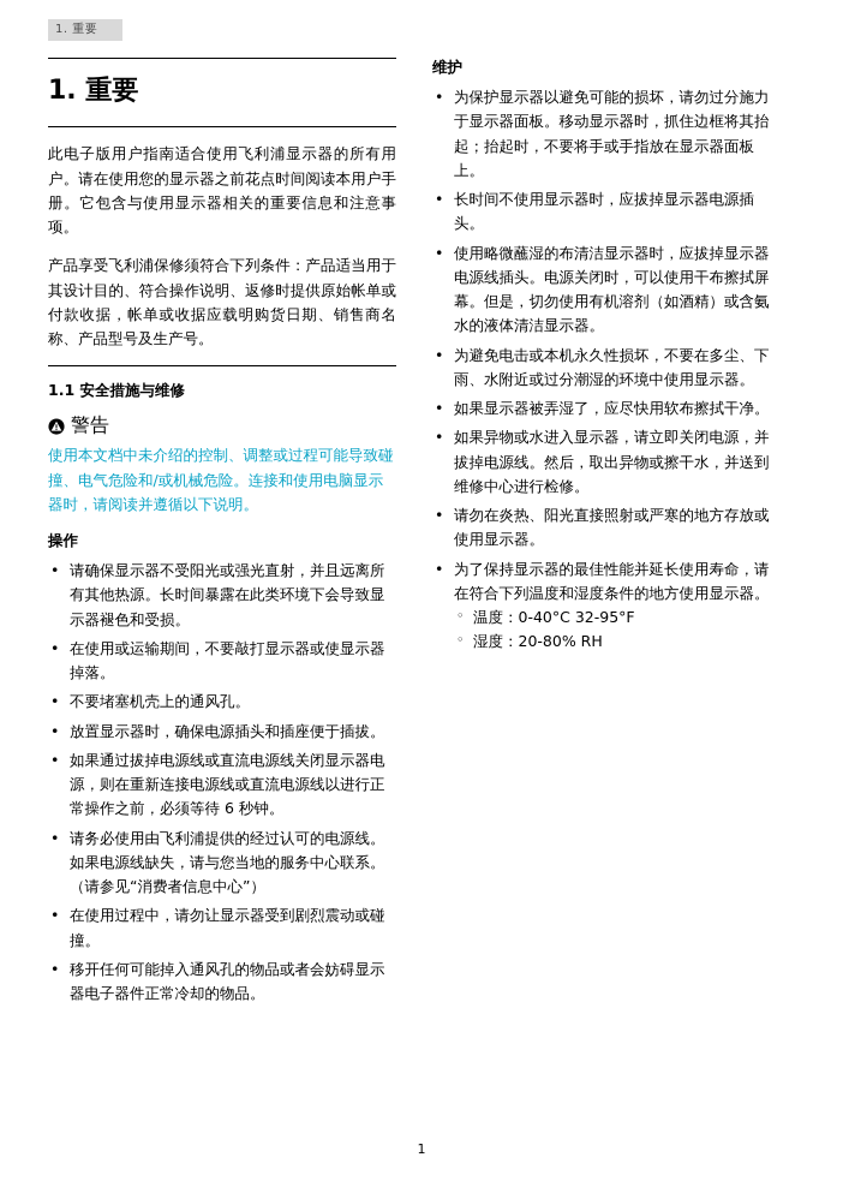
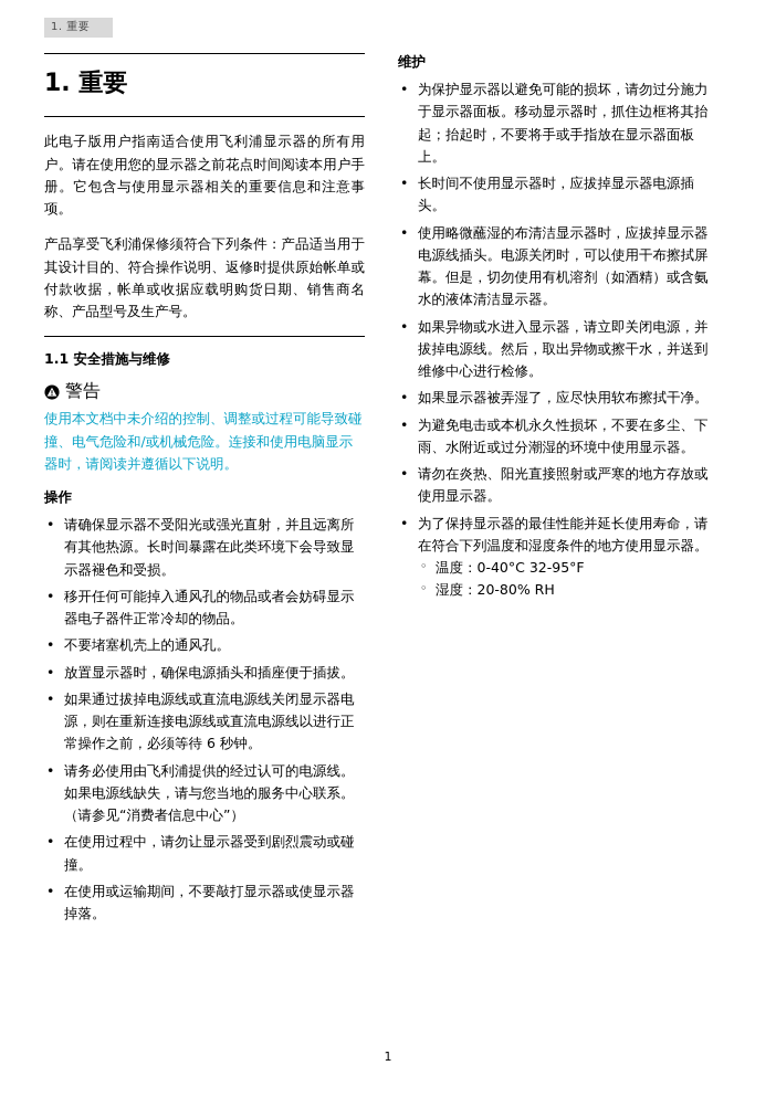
  1. 重要
  1. 重要
  此电子版用户指南适合使用飞利浦显示器的所有用户。请在使用您的显示器之前花点时间阅读本用户手册。它包含与使用显示器相关的重要信息和注意事项。
  产品享受飞利浦保修须符合下列条件：产品适当用于其设计目的、符合操作说明、返修时提供原始帐单或付款收据，帐单或收据应载明购货日期、销售商名称、产品型号及生产号。
  1.1 安全措施与维修
  警告
  使用本文档中未介绍的控制、调整或过程可能导致碰撞、电气危险和/或机械危险。连接和使用电脑显示器时，请阅读并遵循以下说明。
  操作
  请确保显示器不受阳光或强光直射，并且远离所有其他热源。长时间暴露在此类环境下会导致显示器褪色和受损。
- 在使用或运输期间，不要敲打显示器或使显示器掉落。
+ 移开任何可能掉入通风孔的物品或者会妨碍显示器电子器件正常冷却的物品。
  不要堵塞机壳上的通风孔。
  放置显示器时，确保电源插头和插座便于插拔。
  如果通过拔掉电源线或直流电源线关闭显示器电源，则在重新连接电源线或直流电源线以进行正常操作之前，必须等待 6 秒钟。
  请务必使用由飞利浦提供的经过认可的电源线。如果电源线缺失，请与您当地的服务中心联系。（请参见“消费者信息中心”）
  在使用过程中，请勿让显示器受到剧烈震动或碰撞。
- 移开任何可能掉入通风孔的物品或者会妨碍显示器电子器件正常冷却的物品。
+ 在使用或运输期间，不要敲打显示器或使显示器掉落。
  维护
  为保护显示器以避免可能的损坏，请勿过分施力于显示器面板。移动显示器时，抓住边框将其抬起；抬起时，不要将手或手指放在显示器面板上。
  长时间不使用显示器时，应拔掉显示器电源插头。
  使用略微蘸湿的布清洁显示器时，应拔掉显示器电源线插头。电源关闭时，可以使用干布擦拭屏幕。但是，切勿使用有机溶剂（如酒精）或含氨水的液体清洁显示器。
- 为避免电击或本机永久性损坏，不要在多尘、下雨、水附近或过分潮湿的环境中使用显示器。
+ 如果异物或水进入显示器，请立即关闭电源，并拔掉电源线。然后，取出异物或擦干水，并送到维修中心进行检修。
  如果显示器被弄湿了，应尽快用软布擦拭干净。
- 如果异物或水进入显示器，请立即关闭电源，并拔掉电源线。然后，取出异物或擦干水，并送到维修中心进行检修。
+ 为避免电击或本机永久性损坏，不要在多尘、下雨、水附近或过分潮湿的环境中使用显示器。
  请勿在炎热、阳光直接照射或严寒的地方存放或使用显示器。
  为了保持显示器的最佳性能并延长使用寿命，请在符合下列温度和湿度条件的地方使用显示器。
  温度：0-40°C 32-95°F
  湿度：20-80% RH
  1
